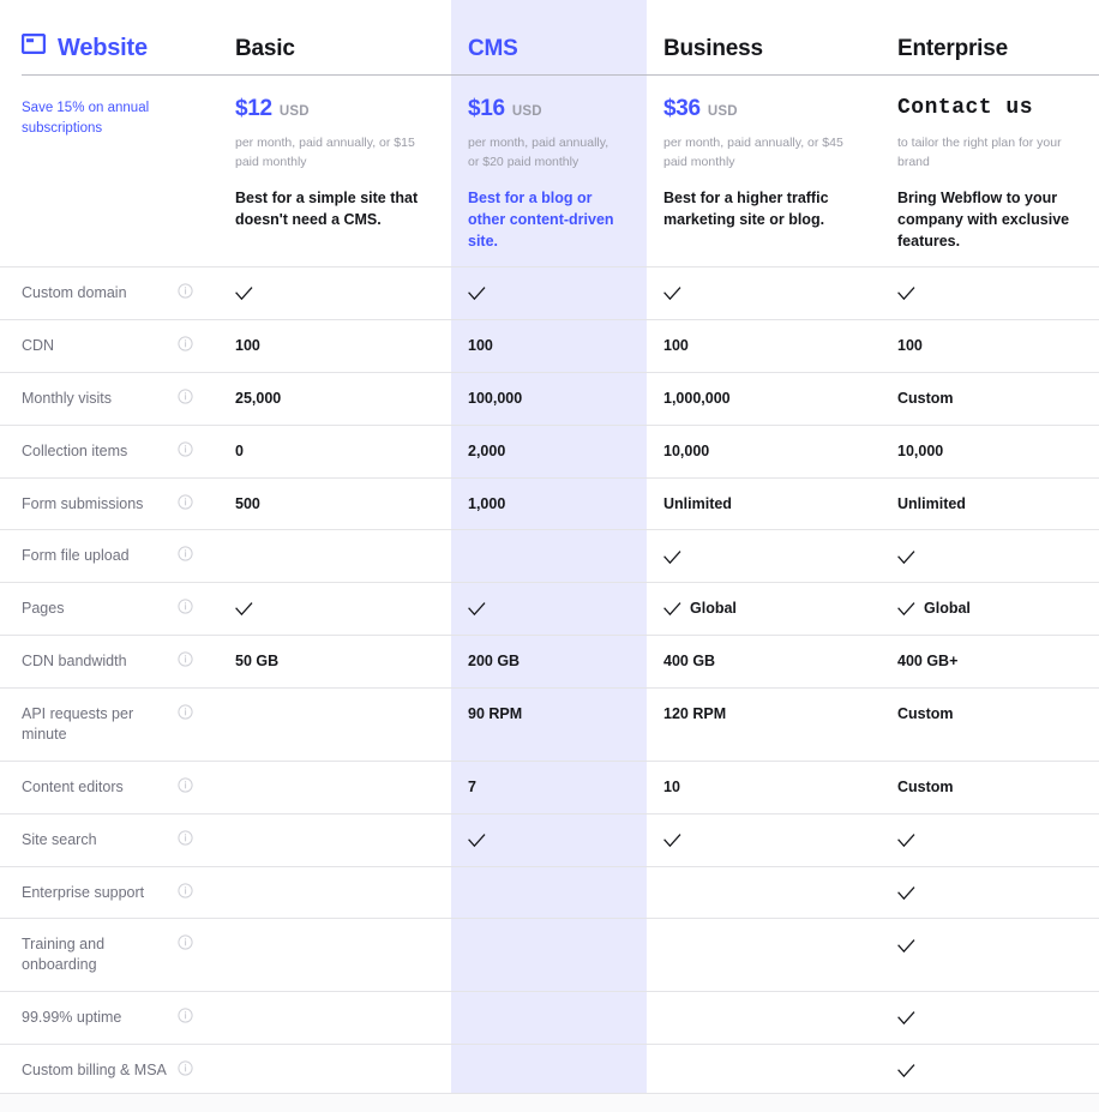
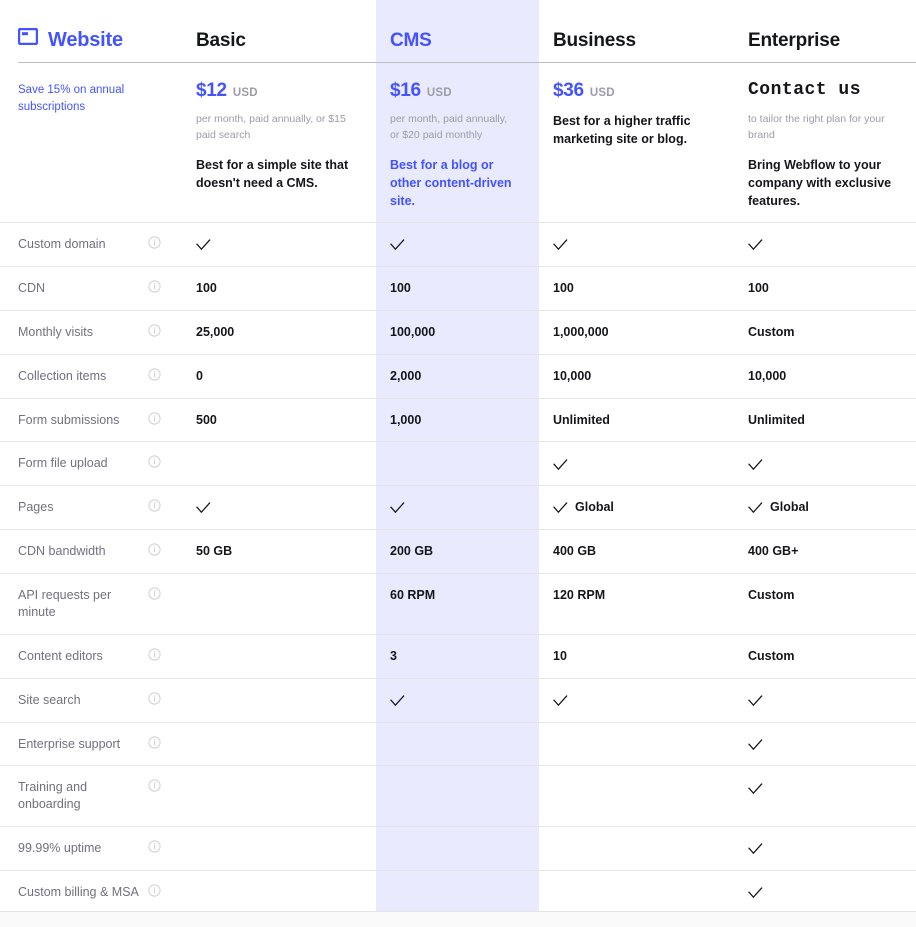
  Website
  Basic
  CMS
  Business
  Enterprise
  Save 15% on annual subscriptions
  $12
  USD
- per month, paid annually, or $15 paid monthly
+ per month, paid annually, or $15 paid search
  Best for a simple site that doesn't need a CMS.
  $16
  USD
  per month, paid annually, or $20 paid monthly
  Best for a blog or other content-driven site.
  $36
  USD
- per month, paid annually, or $45 paid monthly
  Best for a higher traffic marketing site or blog.
  Contact us
  to tailor the right plan for your brand
  Bring Webflow to your company with exclusive features.
  Custom domain
  CDN
  100
  100
  100
  100
  Monthly visits
  25,000
  100,000
  1,000,000
  Custom
  Collection items
  0
  2,000
  10,000
  10,000
  Form submissions
  500
  1,000
  Unlimited
  Unlimited
  Form file upload
  Pages
  Global
  Global
  CDN bandwidth
  50 GB
  200 GB
  400 GB
  400 GB+
  API requests per minute
- 90 RPM
+ 60 RPM
  120 RPM
  Custom
  Content editors
- 7
+ 3
  10
  Custom
  Site search
  Enterprise support
  Training and onboarding
  99.99% uptime
  Custom billing & MSA
